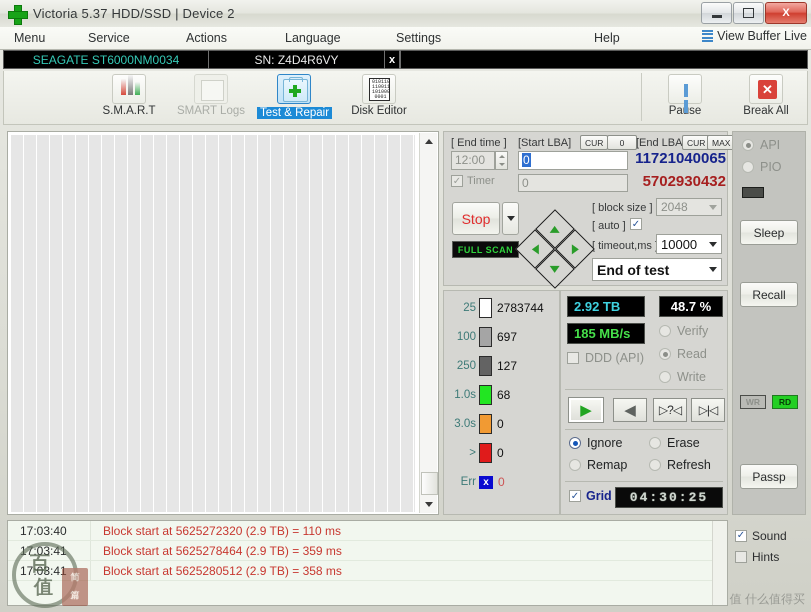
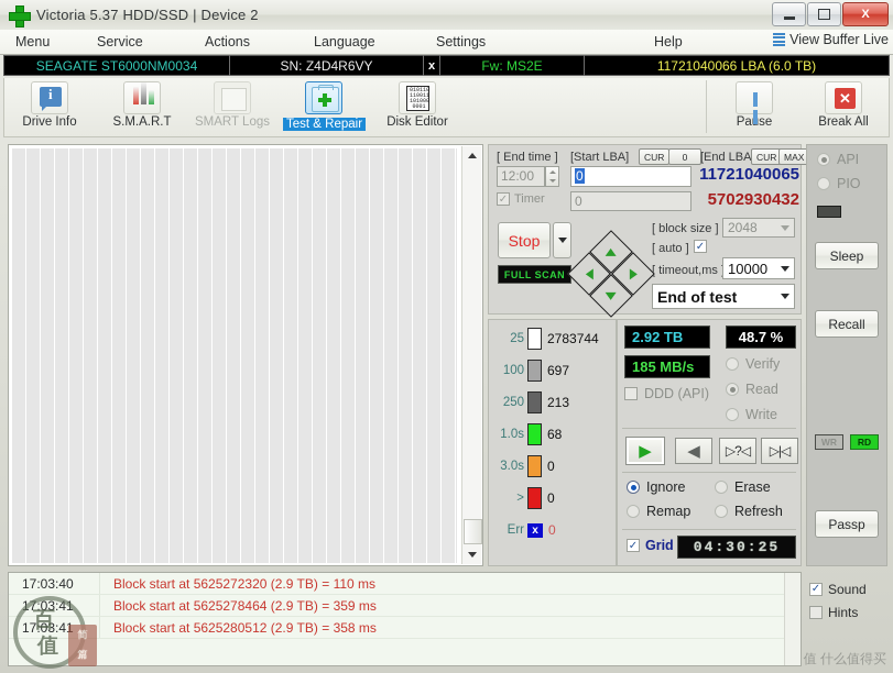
  Victoria 5.37 HDD/SSD | Device 2
  X
  Menu
  Service
  Actions
  Language
  Settings
  Help
  View Buffer Live
  SEAGATE ST6000NM0034
  SN: Z4D4R6VY
  x
+ Fw: MS2E
+ 11721040066 LBA (6.0 TB)
+ Drive Info
  S.M.A.R.T
  SMART Logs
  Test & Repair
  Disk Editor
  Pase
  ✕
  Break All
  [ End time ]
  [Start LBA]
  CUR
  0
  [End LBA
  CUR
  MAX
  12:00
  0
  11721040065
  ✓
  Timer
  0
  5702930432
  Stop
  FULL SCAN
  [ block size ]
  2048
  [ auto ]
  ✓
  [ timeout,ms
  10000
  End of test
  25
  2783744
  100
  697
  250
- 127
+ 213
  1.0s
  68
  3.0s
  0
  >
  0
  Err
  x
  0
  2.92 TB
  48.7 %
  185 MB/s
  Verify
  Read
  Write
  DDD (API)
  ▶
  ◀
  ▷?◁
  ▷|◁
  Ignore
  Erase
  Remap
  Refresh
  ✓
  Grid
  04:30:25
  API
  PIO
  Sleep
  Recall
  WR
  RD
  Passp
  17:03:40
  Block start at 5625272320 (2.9 TB) = 110 ms
  17:03:41
  Block start at 5625278464 (2.9 TB) = 359 ms
  17:03:41
  Block start at 5625280512 (2.9 TB) = 358 ms
  ✓
  Sound
  Hints
  百
  值
  简
  篇
  值 什么值得买
